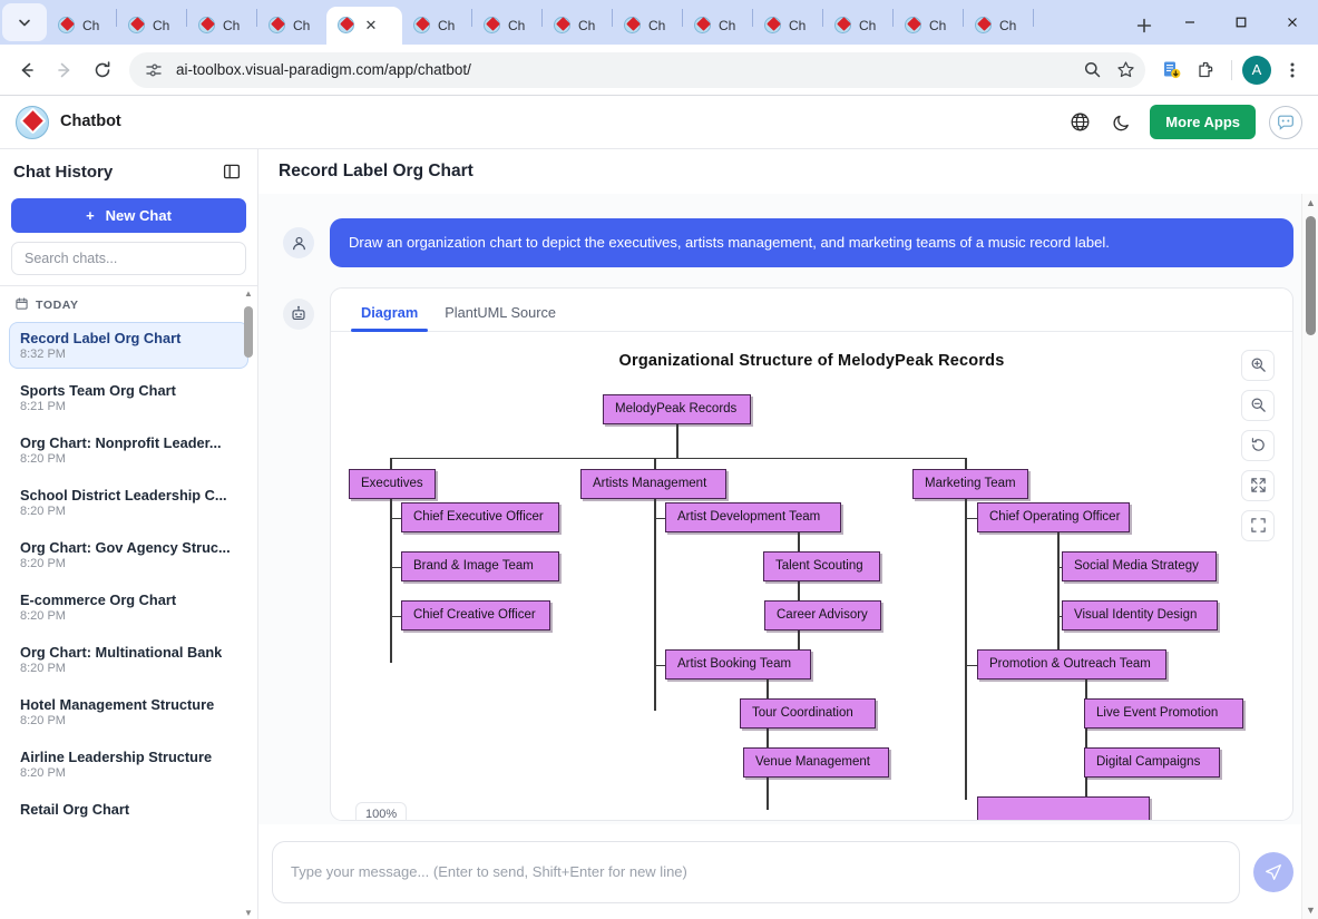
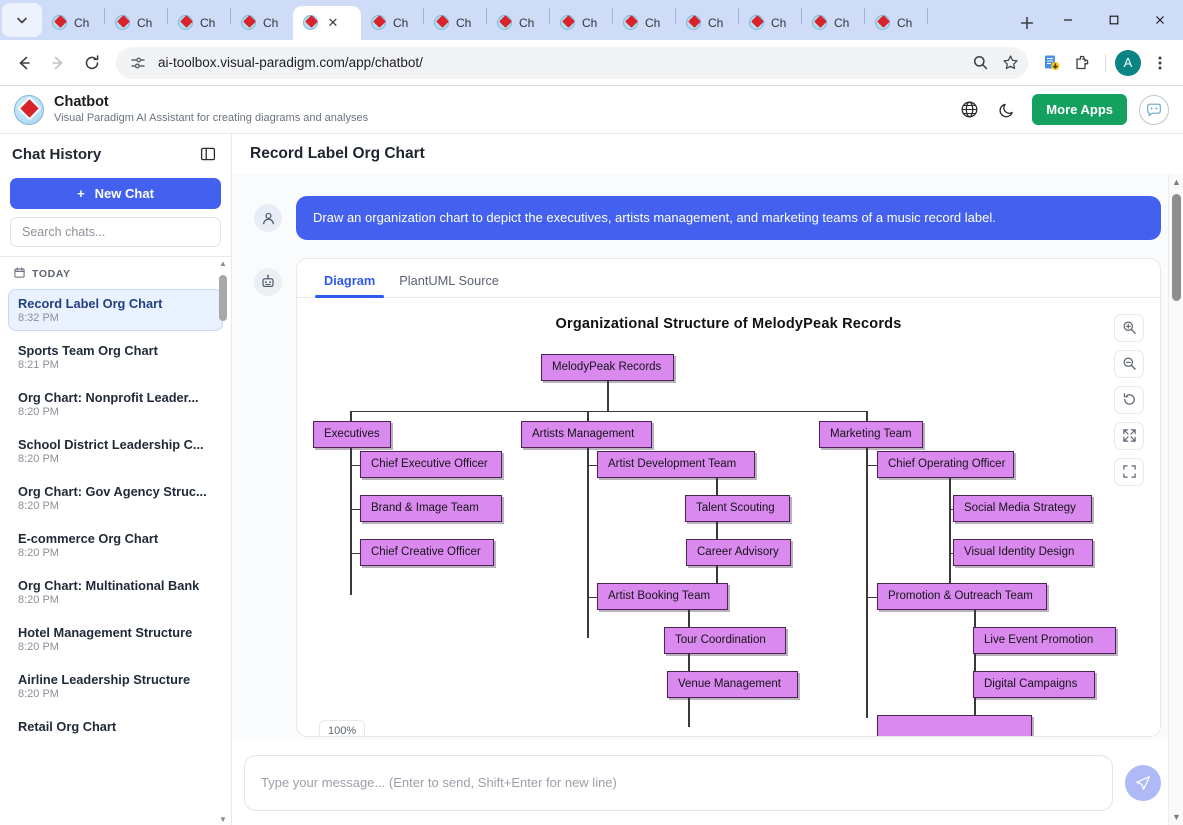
  Ch
  Ch
  Ch
  Ch
  ✕
  Ch
  Ch
  Ch
  Ch
  Ch
  Ch
  Ch
  Ch
  Ch
  ai-toolbox.visual-paradigm.com/app/chatbot/
  A
  Chatbot
+ Visual Paradigm AI Assistant for creating diagrams and analyses
  More Apps
  Chat History
  +
  New Chat
  Search chats...
  TODAY
  Record Label Org Chart
  8:32 PM
  Sports Team Org Chart
  8:21 PM
  Org Chart: Nonprofit Leader...
  8:20 PM
  School District Leadership C...
  8:20 PM
  Org Chart: Gov Agency Struc...
  8:20 PM
  E-commerce Org Chart
  8:20 PM
  Org Chart: Multinational Bank
  8:20 PM
  Hotel Management Structure
  8:20 PM
  Airline Leadership Structure
  8:20 PM
  Retail Org Chart
  ▲
  ▼
  Record Label Org Chart
  Draw an organization chart to depict the executives, artists management, and marketing teams of a music record label.
  Diagram
  PlantUML Source
  Organizational Structure of MelodyPeak Records
  MelodyPeak Records
  Executives
  Chief Executive Officer
  Brand & Image Team
  Chief Creative Officer
  Artists Management
  Artist Development Team
  Talent Scouting
  Career Advisory
  Artist Booking Team
  Tour Coordination
  Venue Management
  Marketing Team
  Chief Operating Officer
  Social Media Strategy
  Visual Identity Design
  Promotion & Outreach Team
  Live Event Promotion
  Digital Campaigns
  100%
  ▲
  ▼
  Type your message... (Enter to send, Shift+Enter for new line)
